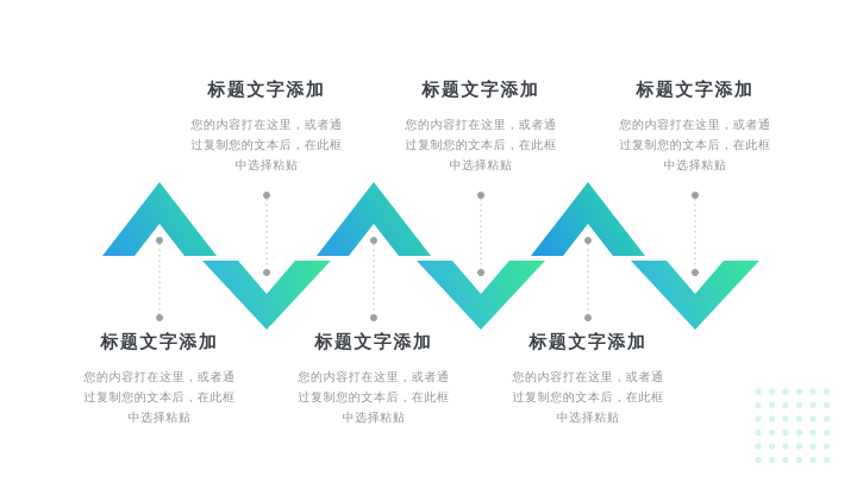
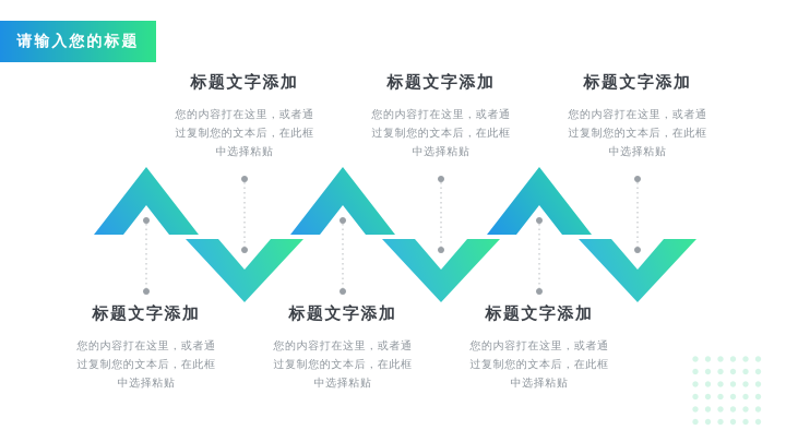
+ 请输入您的标题
  标题文字添加
  您的内容打在这里，或者通过复制您的文本后，在此框中选择粘贴
  标题文字添加
  您的内容打在这里，或者通过复制您的文本后，在此框中选择粘贴
  标题文字添加
  您的内容打在这里，或者通过复制您的文本后，在此框中选择粘贴
  标题文字添加
  您的内容打在这里，或者通过复制您的文本后，在此框中选择粘贴
  标题文字添加
  您的内容打在这里，或者通过复制您的文本后，在此框中选择粘贴
  标题文字添加
  您的内容打在这里，或者通过复制您的文本后，在此框中选择粘贴
